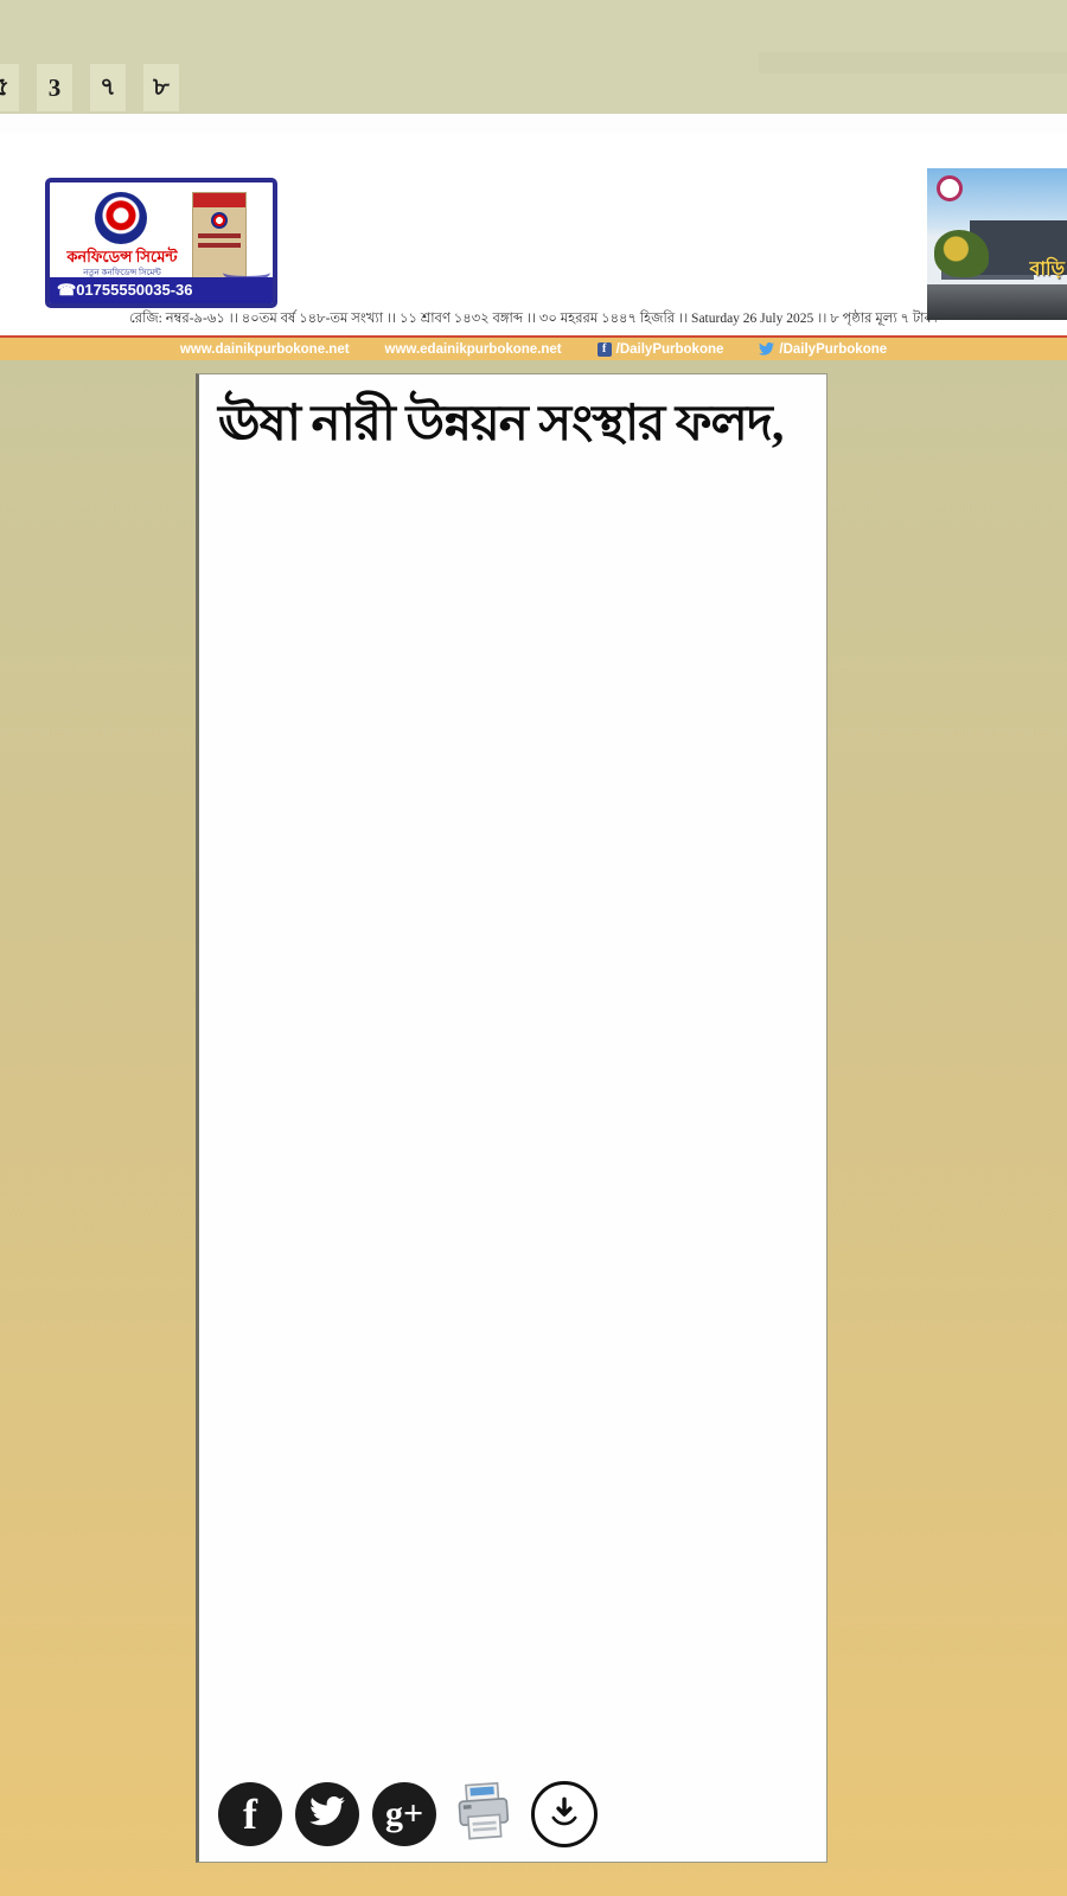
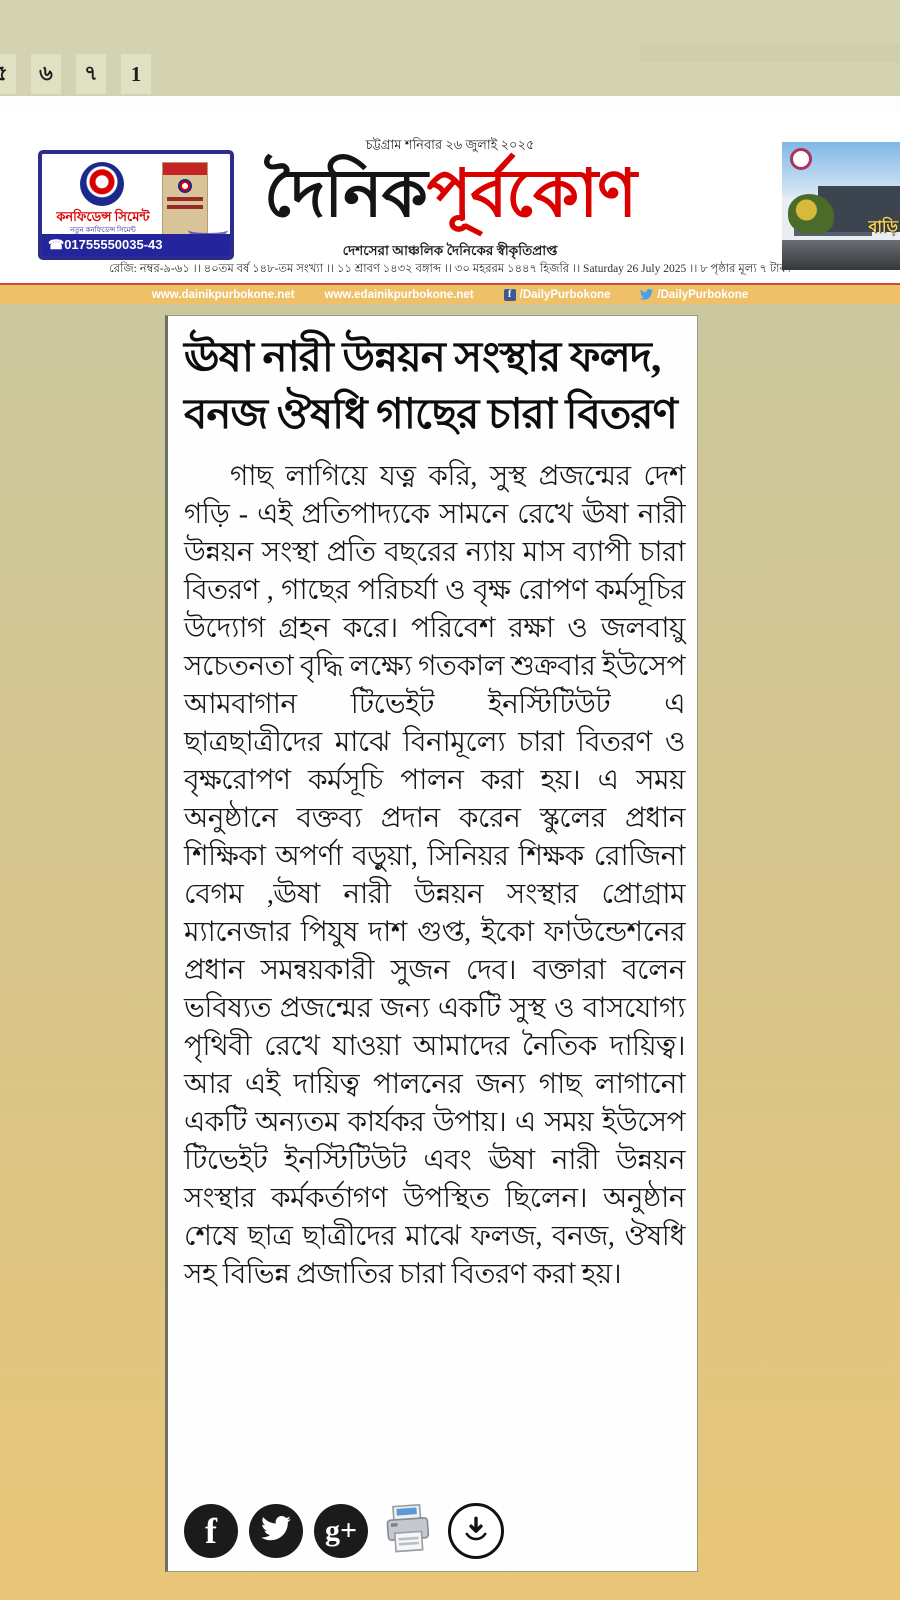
  ৫
- 3
+ ৬
  ৭
- ৮
+ 1
+ চট্টগ্রাম শনিবার ২৬ জুলাই ২০২৫
+ দৈনিকপূর্বকোণ
+ দেশসেরা আঞ্চলিক দৈনিকের স্বীকৃতিপ্রাপ্ত
  রেজি: নম্বর-৯-৬১ ।। ৪০তম বর্ষ ১৪৮-তম সংখ্যা ।। ১১ শ্রাবণ ১৪৩২ বঙ্গাব্দ ।। ৩০ মহররম ১৪৪৭ হিজরি ।। Saturday 26 July 2025 ।। ৮ পৃষ্ঠার মূল্য ৭ টা
  কনফিডেন্স সিমেন্ট
  নতুন কনফিডেন্স সিমেন্ট
- ☎01755550035-36
+ ☎01755550035-43
  বাড়ি
  www.dainikpurbokone.net
  www.edainikpurbokone.net
  f
  /DailyPurbokone
  /DailyPurbokone
  ঊষা নারী উন্নয়ন সংস্থার ফলদ,
+ বনজ ঔষধি গাছের চারা বিতরণ
+ গাছ লাগিয়ে যত্ন করি, সুস্থ প্রজন্মের দেশ গড়ি - এই প্রতিপাদ্যকে সামনে রেখে ঊষা নারী উন্নয়ন সংস্থা প্রতি বছরের ন্যায় মাস ব্যাপী চারা বিতরণ , গাছের পরিচর্যা ও বৃক্ষ রোপণ কর্মসূচির উদ্যোগ গ্রহন করে। পরিবেশ রক্ষা ও জলবায়ু সচেতনতা বৃদ্ধি লক্ষ্যে গতকাল শুক্রবার ইউসেপ আমবাগান টিভেইট ইনস্টিটিউট এ ছাত্রছাত্রীদের মাঝে বিনামূল্যে চারা বিতরণ ও বৃক্ষরোপণ কর্মসূচি পালন করা হয়। এ সময় অনুষ্ঠানে বক্তব্য প্রদান করেন স্কুলের প্রধান শিক্ষিকা অপর্ণা বড়ুয়া, সিনিয়র শিক্ষক রোজিনা বেগম ,ঊষা নারী উন্নয়ন সংস্থার প্রোগ্রাম ম্যানেজার পিযুষ দাশ গুপ্ত, ইকো ফাউন্ডেশনের প্রধান সমন্বয়কারী সুজন দেব। বক্তারা বলেন ভবিষ্যত প্রজন্মের জন্য একটি সুস্থ ও বাসযোগ্য পৃথিবী রেখে যাওয়া আমাদের নৈতিক দায়িত্ব। আর এই দায়িত্ব পালনের জন্য গাছ লাগানো একটি অন্যতম কার্যকর উপায়। এ সময় ইউসেপ টিভেইট ইনস্টিটিউট এবং ঊষা নারী উন্নয়ন সংস্থার কর্মকর্তাগণ উপস্থিত ছিলেন। অনুষ্ঠান শেষে ছাত্র ছাত্রীদের মাঝে ফলজ, বনজ, ঔষধি সহ বিভিন্ন প্রজাতির চারা বিতরণ করা হয়।
  f
  g+
